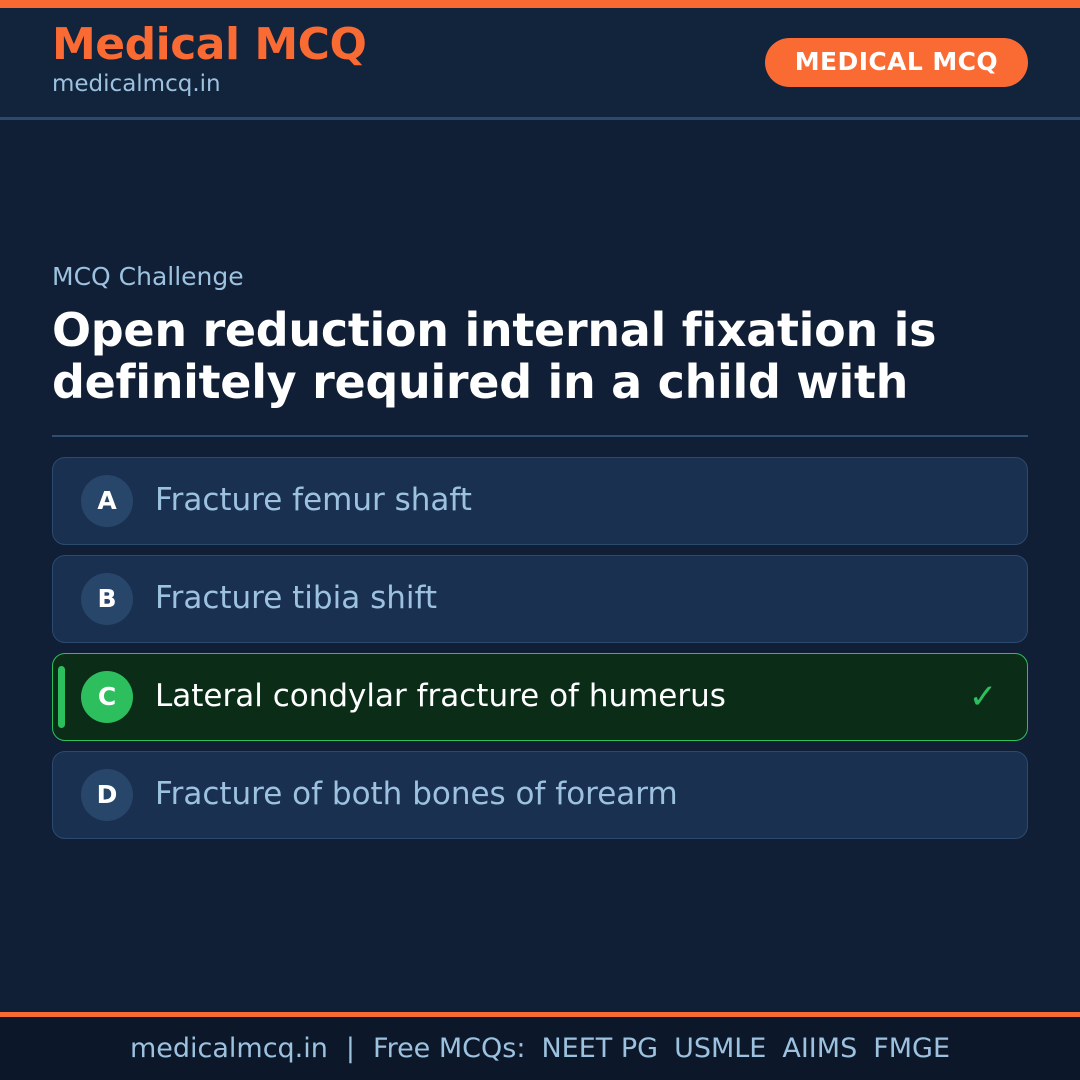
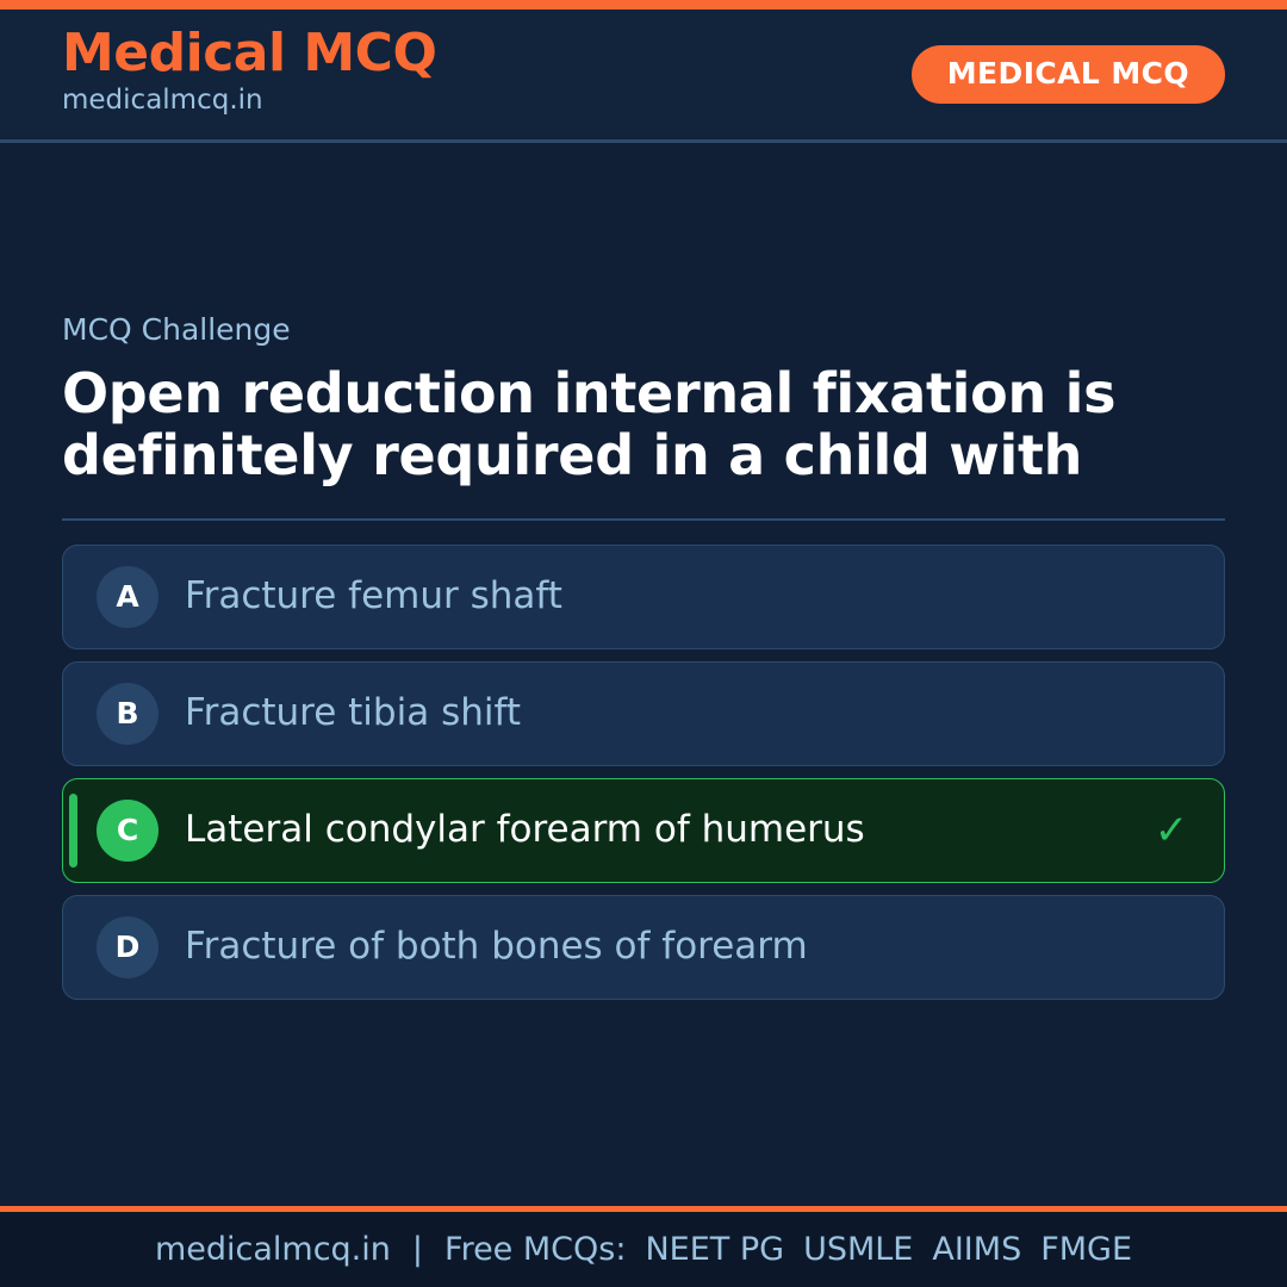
  Medical MCQ
  medicalmcq.in
  MEDICAL MCQ
  MCQ Challenge
  Open reduction internal fixation is definitely required in a child with
  A
  Fracture femur shaft
  B
  Fracture tibia shift
  C
- Lateral condylar fracture of humerus
+ Lateral condylar forearm of humerus
  ✓
  D
  Fracture of both bones of forearm
  medicalmcq.in
  |
  Free MCQs:
  NEET PG
  USMLE
  AIIMS
  FMGE
